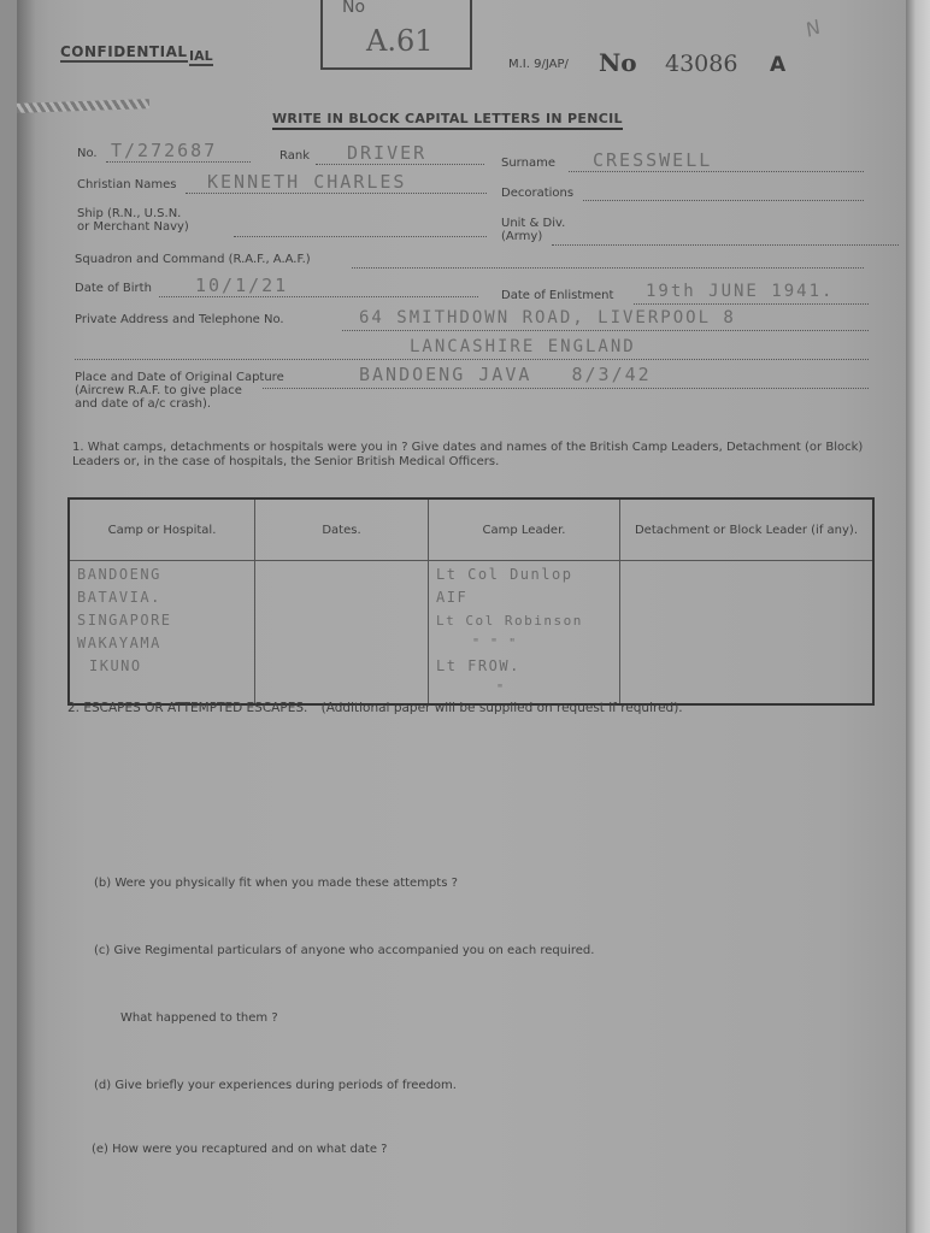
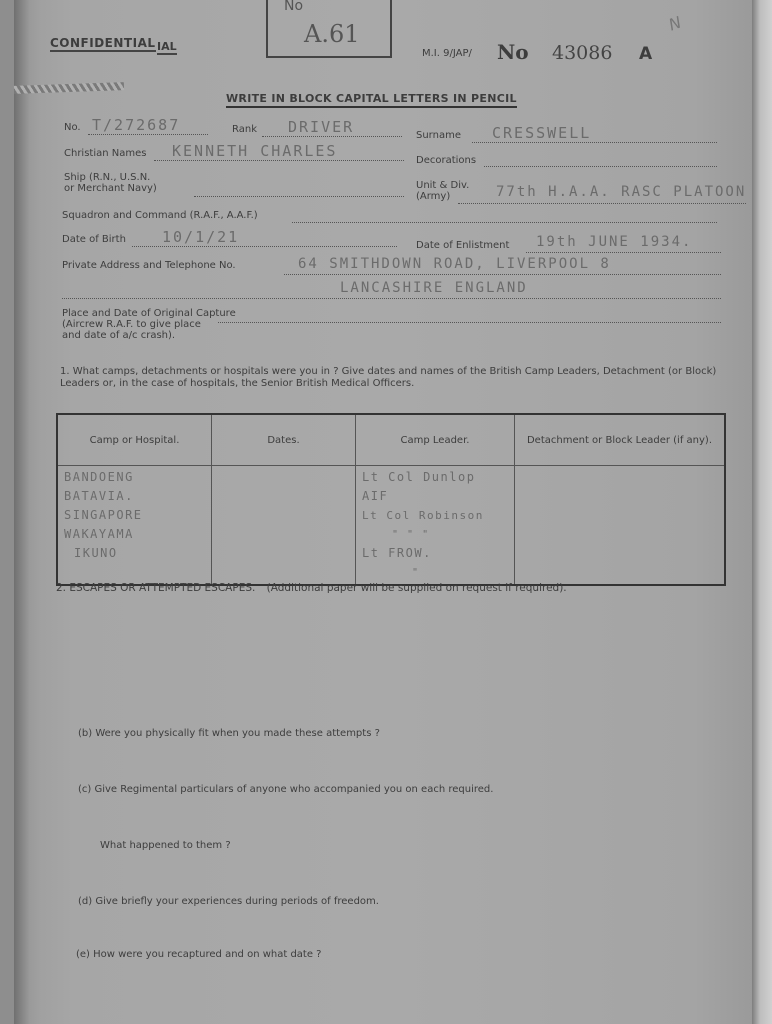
  CONFIDENTIAL
  IAL
  No
  A.61
  M.I. 9/JAP/
  No
  43086
  A
  WRITE IN BLOCK CAPITAL LETTERS IN PENCIL
  No.
  T/272687
  Rank
  DRIVER
  Surname
  CRESSWELL
  Christian Names
  KENNETH CHARLES
  Decorations
  Ship (R.N., U.S.N.
  or Merchant Navy)
  Unit & Div.
  (Army)
+ 77th H.A.A. RASC PLATOON
  Squadron and Command (R.A.F., A.A.F.)
  Date of Birth
  10/1/21
  Date of Enlistment
- 19th JUNE 1941.
+ 19th JUNE 1934.
  Private Address and Telephone No.
  64 SMITHDOWN ROAD, LIVERPOOL 8
  LANCASHIRE ENGLAND
  Place and Date of Original Capture
  (Aircrew R.A.F. to give place
  and date of a/c crash).
- BANDOENG JAVA 8/3/42
  1. What camps, detachments or hospitals were you in ? Give dates and names of the British Camp Leaders, Detachment (or Block) Leaders or, in the case of hospitals, the Senior British Medical Officers.
  Camp or Hospital.	Dates.	Camp Leader.	Detachment or Block Leader (if any).
  BANDOENG BATAVIA. SINGAPORE WAKAYAMA IKUNO		Lt Col Dunlop AIF Lt Col Robinson " " " Lt FROW. "
  2. ESCAPES OR ATTEMPTED ESCAPES. (Additional paper will be supplied on request if required).
  (b) Were you physically fit when you made these attempts ?
  (c) Give Regimental particulars of anyone who accompanied you on each required.
  What happened to them ?
  (d) Give briefly your experiences during periods of freedom.
  (e) How were you recaptured and on what date ?
